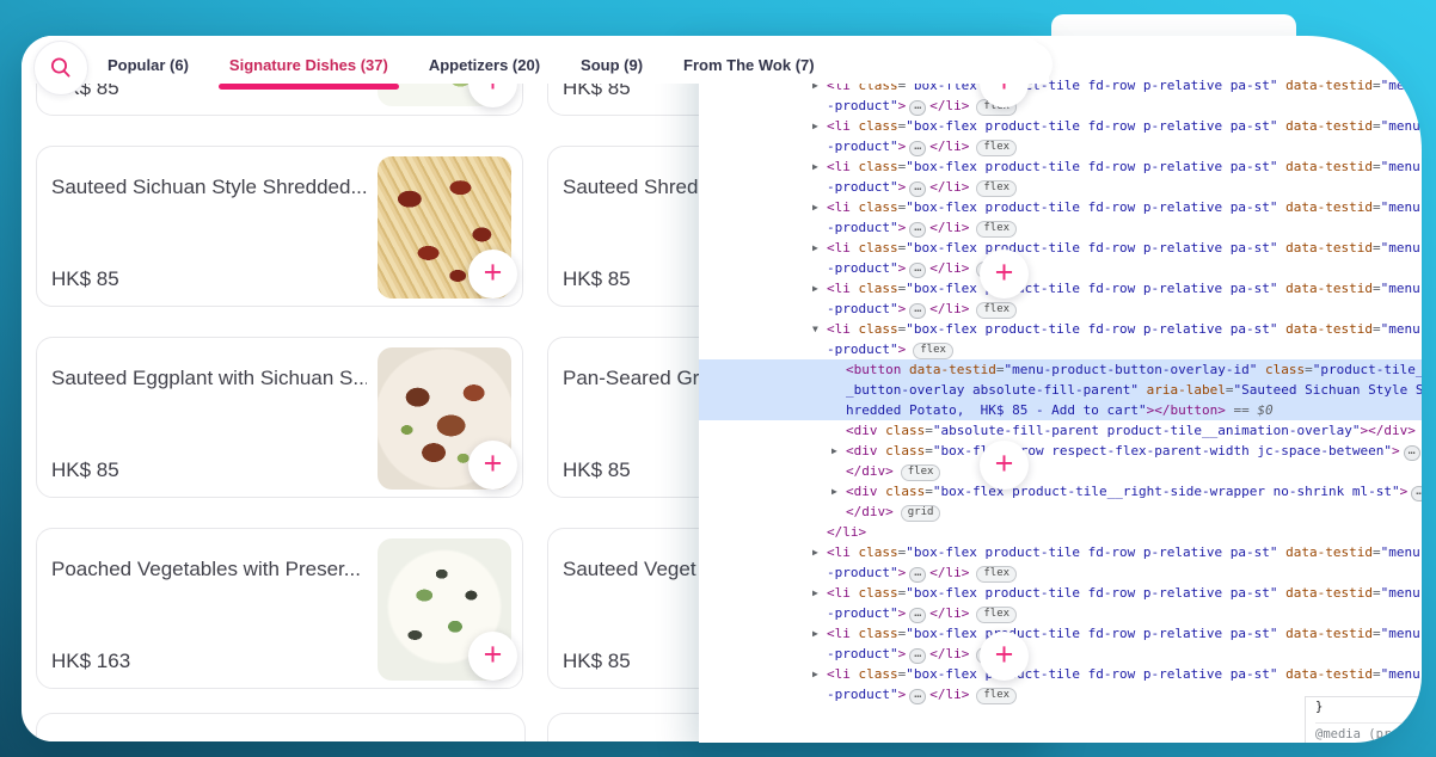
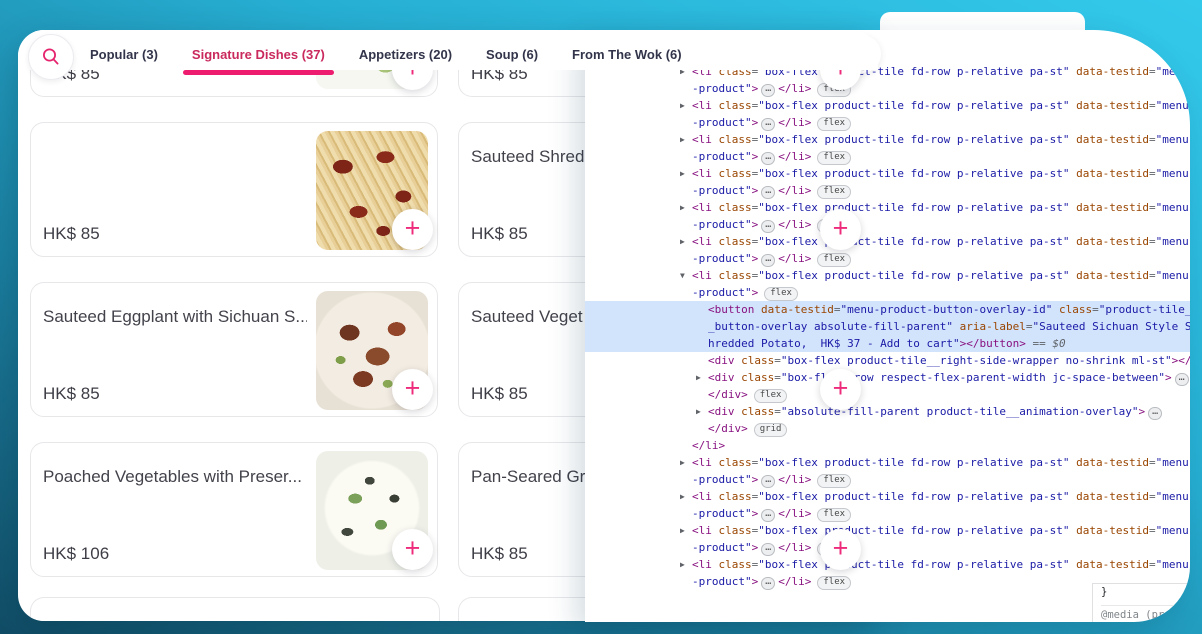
- Sauteed Sichuan Style Shredded...
  HK$ 85
  +
  Sauteed Eggplant with Sichuan S..
  HK$ 85
  +
  Poached Vegetables with Preser...
- HK$ 163
+ HK$ 106
  +
  HK$ 85
  Sauteed Shred
  HK$ 85
  +
- Pan-Seared Gr
+ Sauteed Veget
  HK$ 85
  +
- Sauteed Veget
+ Pan-Seared Gr
  HK$ 85
  +
- Popular (6)
+ Popular (3)
  Signature Dishes (37)
  Appetizers (20)
- Soup (9)
+ Soup (6)
- From The Wok (7)
+ From The Wok (6)
  ▶
  <li class="box-flext-tile fd-row p-relative pa-st" data-testid="menu
  -product"> … </li> fl
  ▶
  <li class="box-flex product-tile fd-row p-relative pa-st" data-testid="menu
  -product"> … </li> flex
  ▶
  <li class="box-flex product-tile fd-row p-relative pa-st" data-testid="menu
  -product"> … </li> flex
  ▶
  <li class="box-flex product-tile fd-row p-relative pa-st" data-testid="menu
  -product"> … </li> flex
  ▶
  <li class="box-flex product-tile fd-row p-relative pa-st" data-testid="menu
  -product"> … </li>
  ▶
  <li class="box-flexct-tile fd-row p-relative pa-st" data-testid="menu
  -product"> … </li> flex
  ▼
  <li class="box-flex product-tile fd-row p-relative pa-st" data-testid="menu
  -product"> flex
  <button data-testid="menu-product-button-overlay-id" class="product-tile_
  _button-overlay absolute-fill-parent" aria-label="Sauteed Sichuan Style S
- hredded Potato, HK$ 85 - Add to cart"></button> == $0
+ hredded Potato, HK$ 37 - Add to cart"></button> == $0
- <div class="absolute-fill-parent product-tile__animation-overlay"></div>
+ <div class="box-flex product-tile__right-side-wrapper no-shrink ml-st"></
  ▶
  <div class="box-fow respect-flex-parent-width jc-space-between"> …
  </div> flex
  ▶
- <div class="box-flex product-tile__right-side-wrapper no-shrink ml-st"> …
+ <div class="absolute-fill-parent product-tile__animation-overlay"> …
  </div> grid
  </li>
  ▶
  <li class="box-flex product-tile fd-row p-relative pa-st" data-testid="menu
  -product"> … </li> flex
  ▶
  <li class="box-flex product-tile fd-row p-relative pa-st" data-testid="menu
  -product"> … </li> flex
  ▶
  <li class="box-flex puct-tile fd-row p-relative pa-st" data-testid="menu
  -product"> … </li>
  ▶
  <li class="box-flexct-tile fd-row p-relative pa-st" data-testid="menu
  -product"> … </li> flex
  }
  @media (prefe
